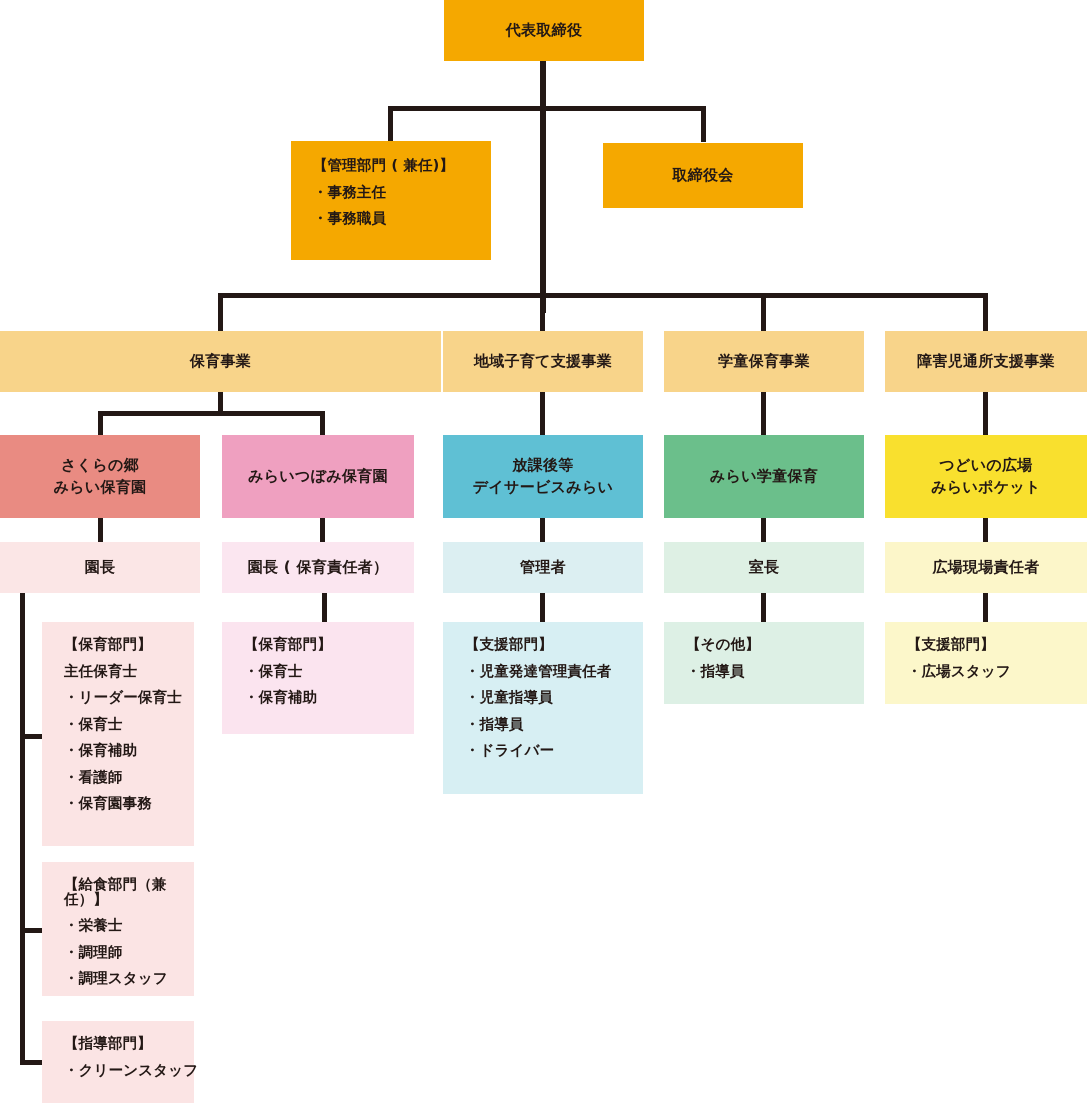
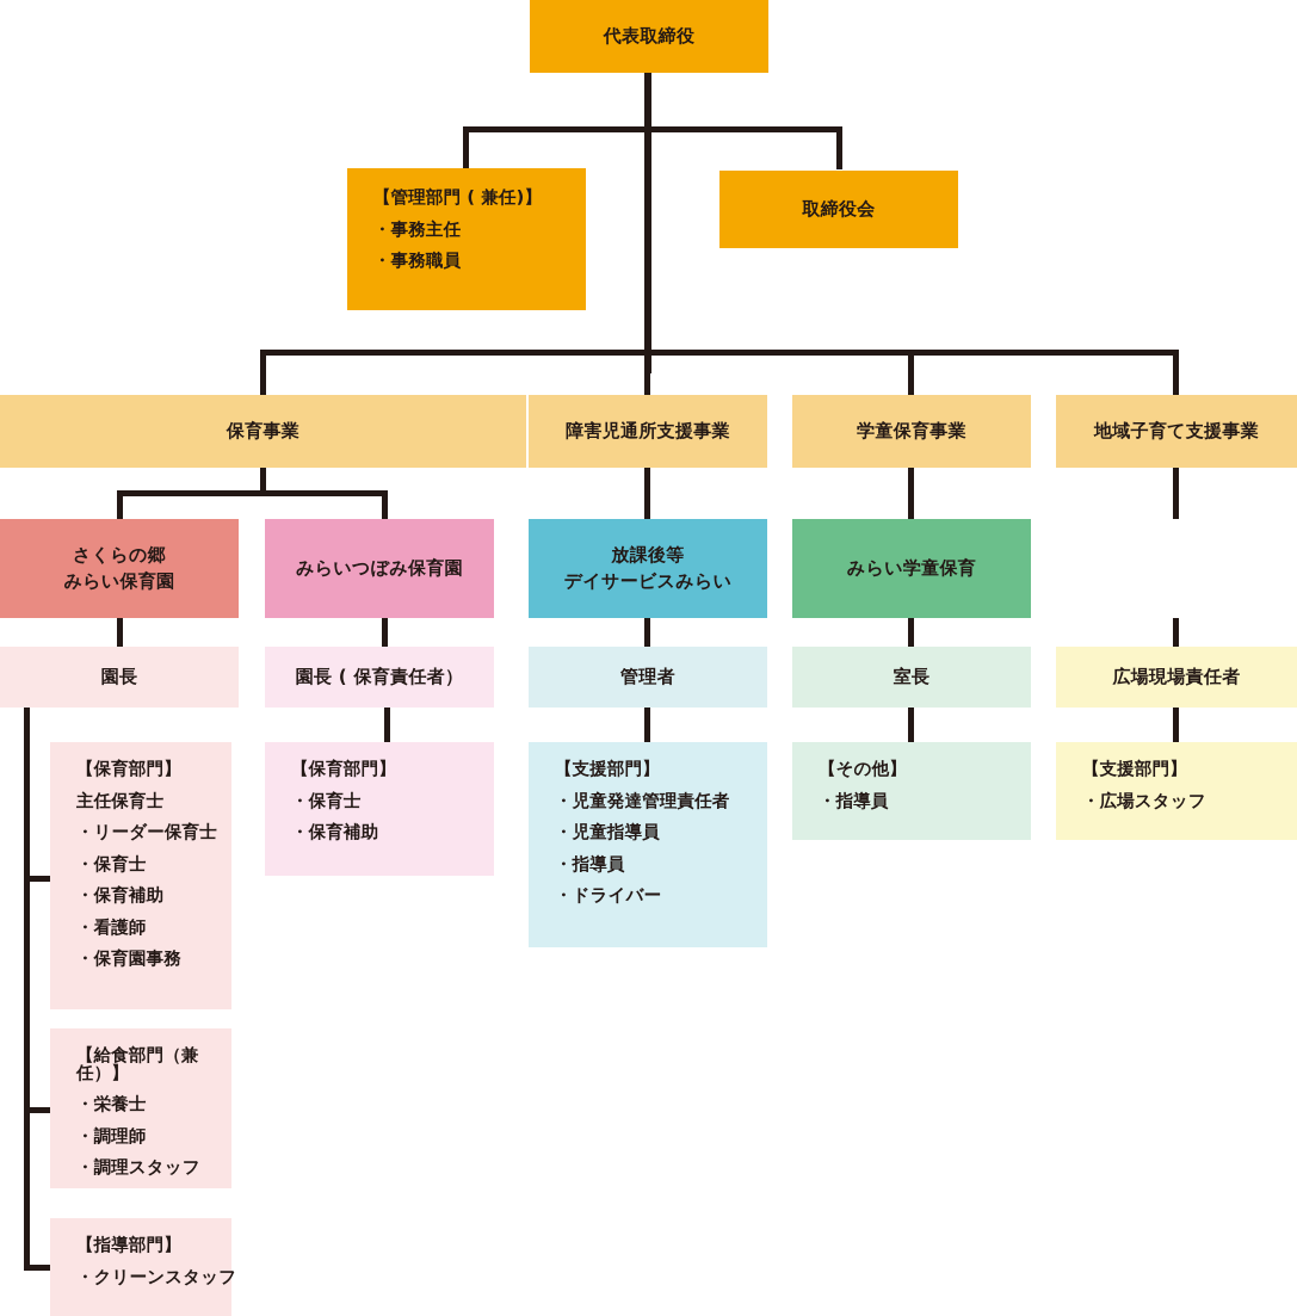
  代表取締役
  【管理部門 ( 兼任)】
  ・事務主任
  ・事務職員
  取締役会
  保育事業
- 地域子育て支援事業
+ 障害児通所支援事業
  学童保育事業
- 障害児通所支援事業
+ 地域子育て支援事業
  さくらの郷
  みらい保育園
  みらいつぼみ保育園
  放課後等
  デイサービスみらい
  みらい学童保育
- つどいの広場
- みらいポケット
  園長
  園長 ( 保育責任者）
  管理者
  室長
  広場現場責任者
  【保育部門】
  主任保育士
  ・リーダー保育士
  ・保育士
  ・保育補助
  ・看護師
  ・保育園事務
  【給食部門（兼任）】
  ・栄養士
  ・調理師
  ・調理スタッフ
  【指導部門】
  ・クリーンスタッフ
  【保育部門】
  ・保育士
  ・保育補助
  【支援部門】
  ・児童発達管理責任者
  ・児童指導員
  ・指導員
  ・ドライバー
  【その他】
  ・指導員
  【支援部門】
  ・広場スタッフ
